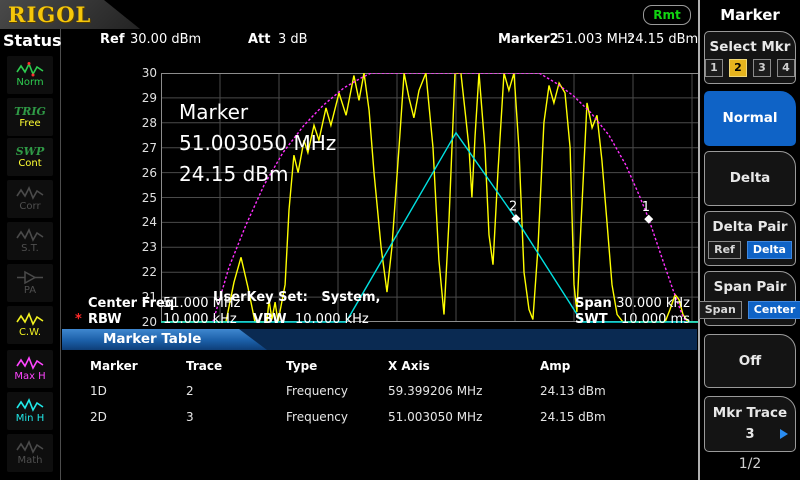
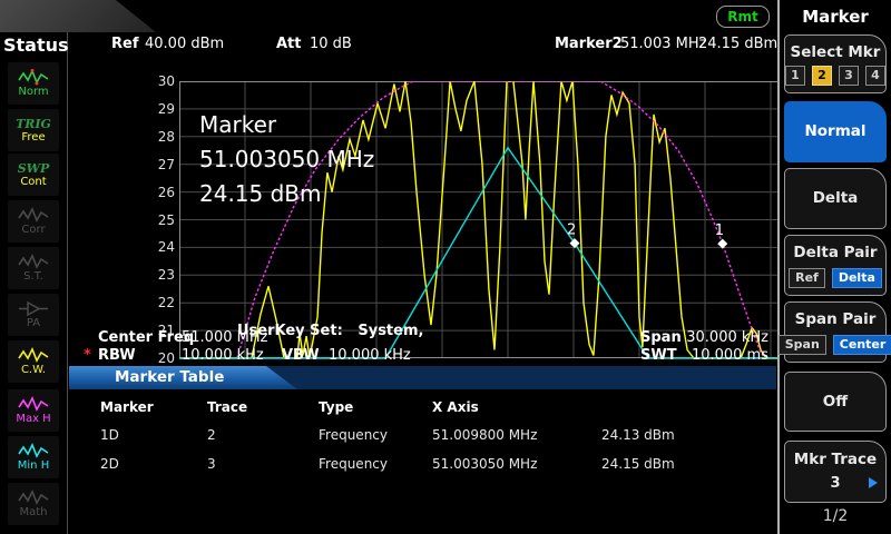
- RIGOL
  Rmt
  Status
  Norm
  TRIG
  Free
  SWP
  Cont
  Corr
  S.T.
  PA
  C.W.
  Max H
  Min H
  Math
  Ref
- 30.00 dBm
+ 40.00 dBm
  Att
- 3 dB
+ 10 dB
  Marker2
  51.003 MHz
  24.15 dBm
  30
  29
  28
  27
  26
  25
  24
  23
  22
  21
  20
  1
  2
  Marker
  51.003050 MHz
  24.15 dBm
  UserKey Set: System,
  Center Freq
  51.000 MHz
  Span
  30.000 kHz
  *
  RBW
  10.000 kHz
  VBW
  10.000 kHz
  SWT
  10.000 ms
  Marker Table
  Marker
  Trace
  Type
  X Axis
- Amp
  1D
  2
  Frequency
- 59.399206 MHz
+ 51.009800 MHz
  24.13 dBm
  2D
  3
  Frequency
  51.003050 MHz
  24.15 dBm
  Marker
  Select Mkr
  1
  2
  3
  4
  Normal
  Delta
  Delta Pair
  Ref
  Delta
  Span Pair
  Span
  Center
  Off
  Mkr Trace
  3
  1/2
